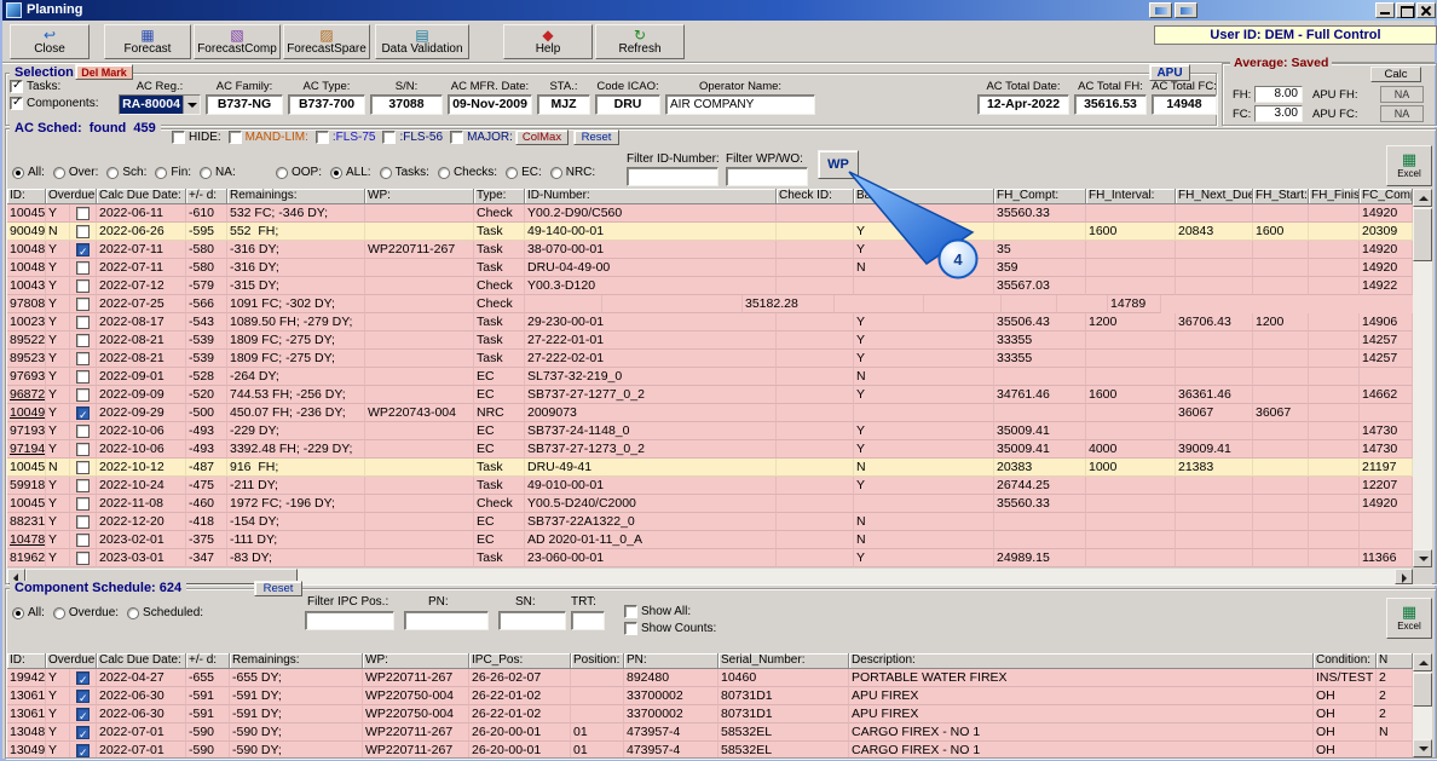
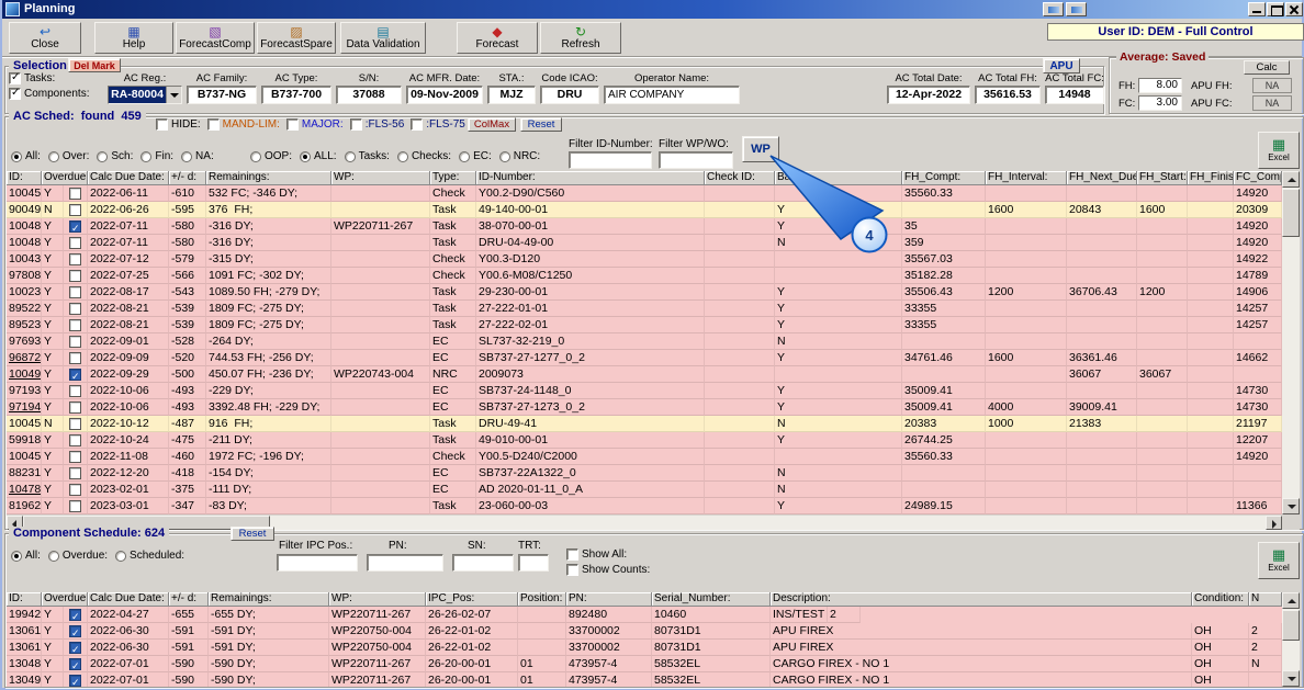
  Planning
  ↩
  Close
  ▦
- Forecast
+ Help
  ▧
  ForecastComp
  ▨
  ForecastSpare
  ▤
  Data Validation
  ◆
- Help
+ Forecast
  ↻
  Refresh
  User ID: DEM - Full Control
  Selection
  Del Mark
  Tasks:
  Components:
  AC Reg.:
  RA-80004
  AC Family:
  B737-NG
  AC Type:
  B737-700
  S/N:
  37088
  AC MFR. Date:
  09-Nov-2009
  STA.:
  MJZ
  Code ICAO:
  DRU
  Operator Name:
  AIR COMPANY
  AC Total Date:
  12-Apr-2022
  AC Total FH:
  35616.53
  AC Total FC:
  14948
  APU
  Average: Saved
  Calc
  FH:
  8.00
  APU FH:
  NA
  FC:
  3.00
  APU FC:
  NA
  AC Sched: found 459
  HIDE:
  MAND-LIM:
- :FLS-75
+ MAJOR:
  :FLS-56
- MAJOR:
+ :FLS-75
  ColMax
  Reset
  All:
  Over:
  Sch:
  Fin:
  NA:
  OOP:
  ALL:
  Tasks:
  Checks:
  EC:
  NRC:
  Filter ID-Number:
  Filter WP/WO:
  WP
  Excel
  ID:
  Overdue
  Calc Due Date:
  +/- d:
  Remainings:
  WP:
  Type:
  ID-Number:
  Check ID:
  FH_Compt:
  FH_Interval:
  FH_Next_Due
  FH_Start:
  FH_Finis
  10045
  Y
  2022-06-11
  -610
  532 FC; -346 DY;
  Check
  Y00.2-D90/C560
  35560.33
  14920
  90049
  N
  2022-06-26
  -595
- 552 FH;
+ 376 FH;
  Task
  49-140-00-01
  Y
  1600
  20843
  1600
  20309
  10048
  Y
  2022-07-11
  -580
  -316 DY;
  WP220711-267
  Task
  38-070-00-01
  Y
  35
  14920
  10048
  Y
  2022-07-11
  -580
  -316 DY;
  Task
  DRU-04-49-00
  N
  359
  14920
  10043
  Y
  2022-07-12
  -579
  -315 DY;
  Check
  Y00.3-D120
  35567.03
  14922
  97808
  Y
  2022-07-25
  -566
  1091 FC; -302 DY;
  Check
+ Y00.6-M08/C1250
  35182.28
  14789
  10023
  Y
  2022-08-17
  -543
  1089.50 FH; -279 DY;
  Task
  29-230-00-01
  Y
  35506.43
  1200
  36706.43
  1200
  14906
  89522
  Y
  2022-08-21
  -539
  1809 FC; -275 DY;
  Task
  27-222-01-01
  Y
  33355
  14257
  89523
  Y
  2022-08-21
  -539
  1809 FC; -275 DY;
  Task
  27-222-02-01
  Y
  33355
  14257
  97693
  Y
  2022-09-01
  -528
  -264 DY;
  EC
  SL737-32-219_0
  N
  96872
  Y
  2022-09-09
  -520
  744.53 FH; -256 DY;
  EC
  SB737-27-1277_0_2
  Y
  34761.46
  1600
  36361.46
  14662
  10049
  Y
  2022-09-29
  -500
  450.07 FH; -236 DY;
  WP220743-004
  NRC
  2009073
  36067
  36067
  97193
  Y
  2022-10-06
  -493
  -229 DY;
  EC
  SB737-24-1148_0
  Y
  35009.41
  14730
  97194
  Y
  2022-10-06
  -493
  3392.48 FH; -229 DY;
  EC
  SB737-27-1273_0_2
  Y
  35009.41
  4000
  39009.41
  14730
  10045
  N
  2022-10-12
  -487
  916 FH;
  Task
  DRU-49-41
  N
  20383
  1000
  21383
  21197
  59918
  Y
  2022-10-24
  -475
  -211 DY;
  Task
  49-010-00-01
  Y
  26744.25
  12207
  10045
  Y
  2022-11-08
  -460
  1972 FC; -196 DY;
  Check
  Y00.5-D240/C2000
  35560.33
  14920
  88231
  Y
  2022-12-20
  -418
  -154 DY;
  EC
  SB737-22A1322_0
  N
  10478
  Y
  2023-02-01
  -375
  -111 DY;
  EC
  AD 2020-01-11_0_A
  N
  81962
  Y
  2023-03-01
  -347
  -83 DY;
  Task
- 23-060-00-01
+ 23-060-00-03
  Y
  24989.15
  11366
  4
  Component Schedule: 624
  Reset
  All:
  Overdue:
  Scheduled:
  Filter IPC Pos.:
  PN:
  SN:
  TRT:
  Show All:
  Show Counts:
  Excel
  ID:
  Overdue
  Calc Due Date:
  +/- d:
  Remainings:
  WP:
  IPC_Pos:
  Position:
  PN:
  Serial_Number:
  Description:
  Condition:
  N
  19942
  Y
  2022-04-27
  -655
  -655 DY;
  WP220711-267
  26-26-02-07
  892480
  10460
- PORTABLE WATER FIREX
  INS/TEST
  2
  13061
  Y
  2022-06-30
  -591
  -591 DY;
  WP220750-004
  26-22-01-02
  33700002
  80731D1
  APU FIREX
  OH
  2
  13061
  Y
  2022-06-30
  -591
  -591 DY;
  WP220750-004
  26-22-01-02
  33700002
  80731D1
  APU FIREX
  OH
  2
  13048
  Y
  2022-07-01
  -590
  -590 DY;
  WP220711-267
  26-20-00-01
  01
  473957-4
  58532EL
  CARGO FIREX - NO 1
  OH
  N
  13049
  Y
  2022-07-01
  -590
  -590 DY;
  WP220711-267
  26-20-00-01
  01
  473957-4
  58532EL
  CARGO FIREX - NO 1
  OH
